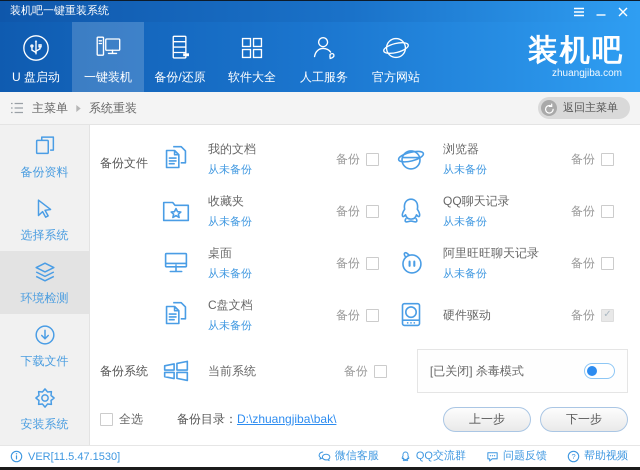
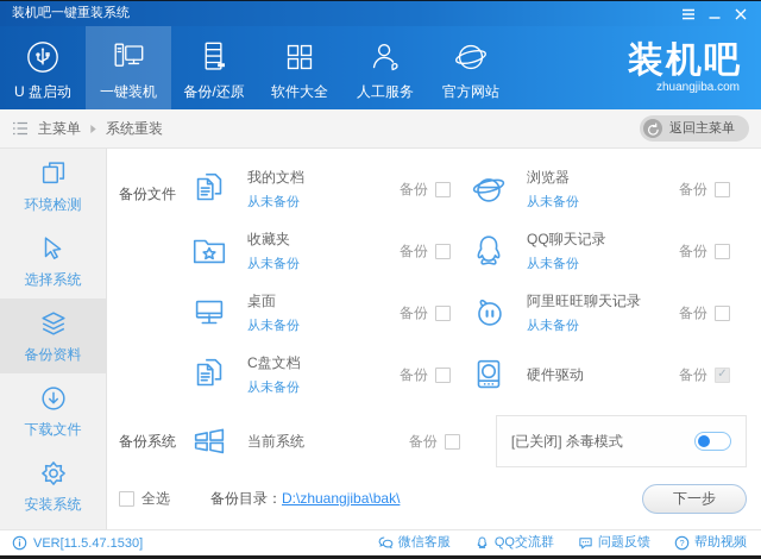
  装机吧一键重装系统
  U 盘启动
  一键装机
  备份/还原
  软件大全
  人工服务
  官方网站
  装机吧
  zhuangjiba.com
  主菜单
  系统重装
  返回主菜单
- 备份资料
+ 环境检测
  选择系统
- 环境检测
+ 备份资料
  下载文件
  安装系统
  备份文件
  我的文档
  从未备份
  备份
  浏览器
  从未备份
  备份
  收藏夹
  从未备份
  备份
  QQ聊天记录
  从未备份
  备份
  桌面
  从未备份
  备份
  阿里旺旺聊天记录
  从未备份
  备份
  C盘文档
  从未备份
  备份
  硬件驱动
  备份
  备份系统
  当前系统
  备份
  [已关闭] 杀毒模式
  全选
  备份目录：
  D:\zhuangjiba\bak\
- 上一步
  下一步
  VER[11.5.47.1530]
  微信客服
  QQ交流群
  问题反馈
  ?
  帮助视频
